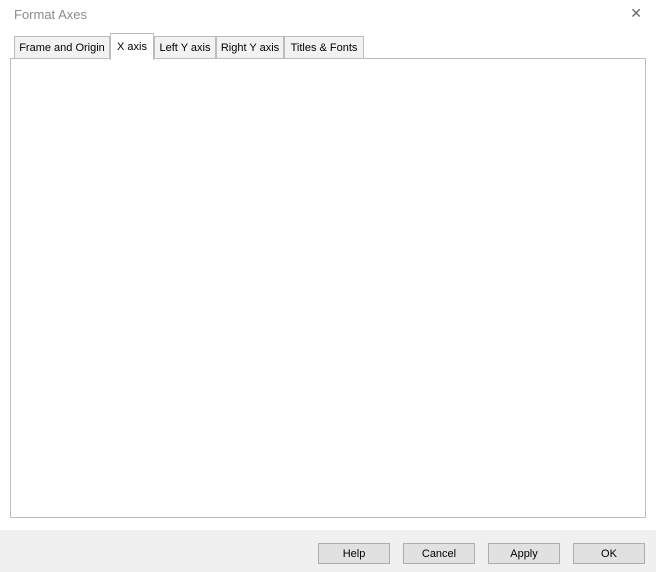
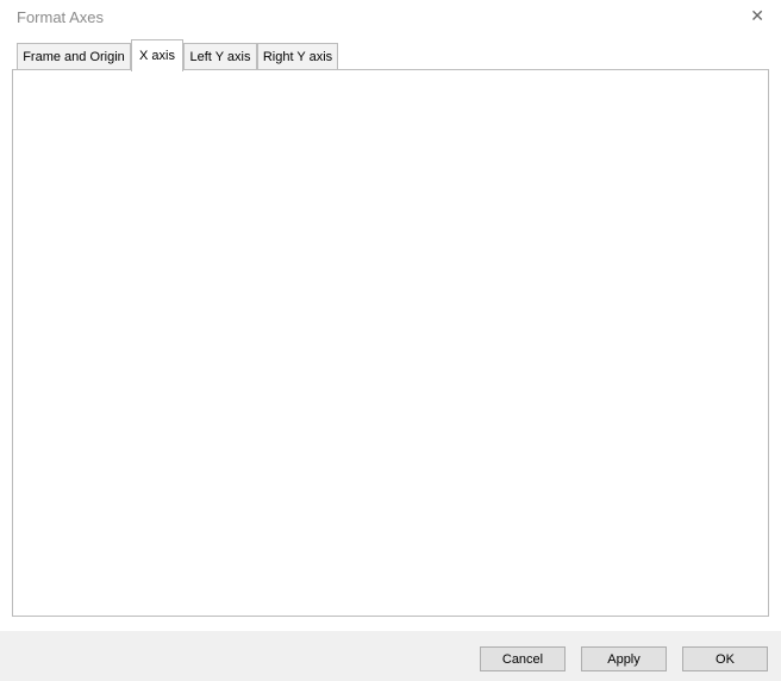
  Format Axes
  ✕
  Frame and Origin
  X axis
  Left Y axis
  Right Y axis
- Titles & Fonts
- Help
  Cancel
  Apply
  OK
